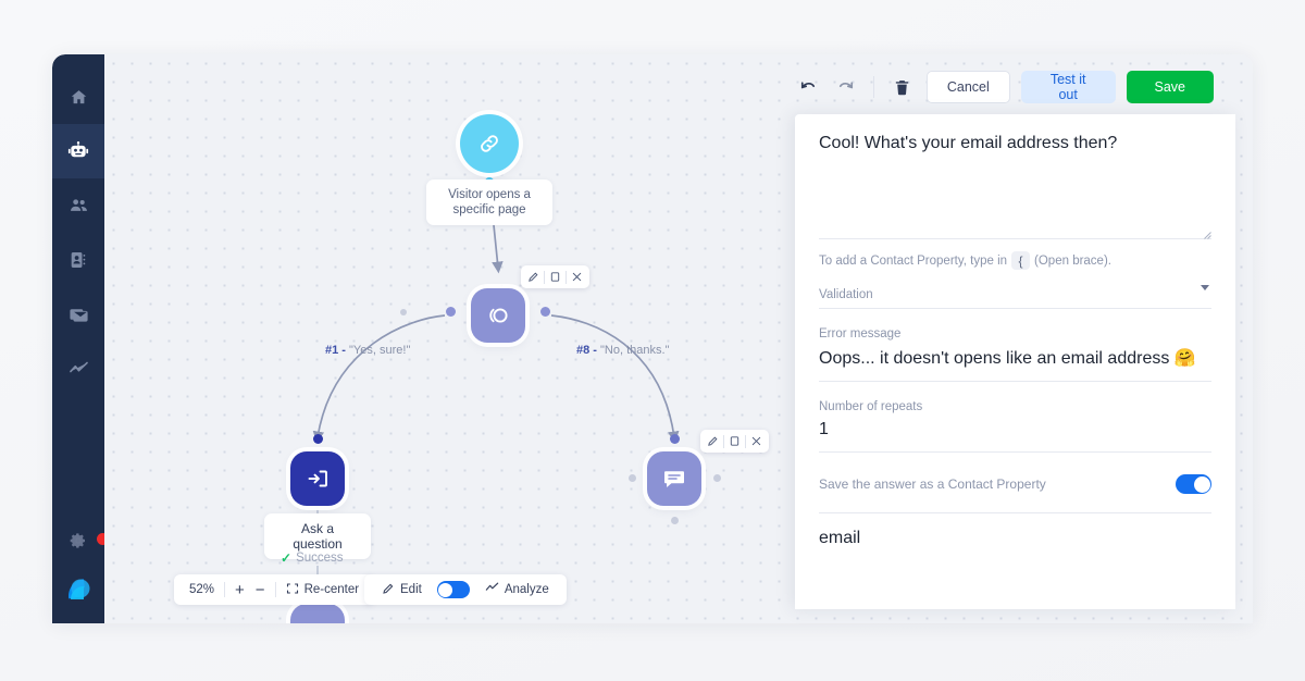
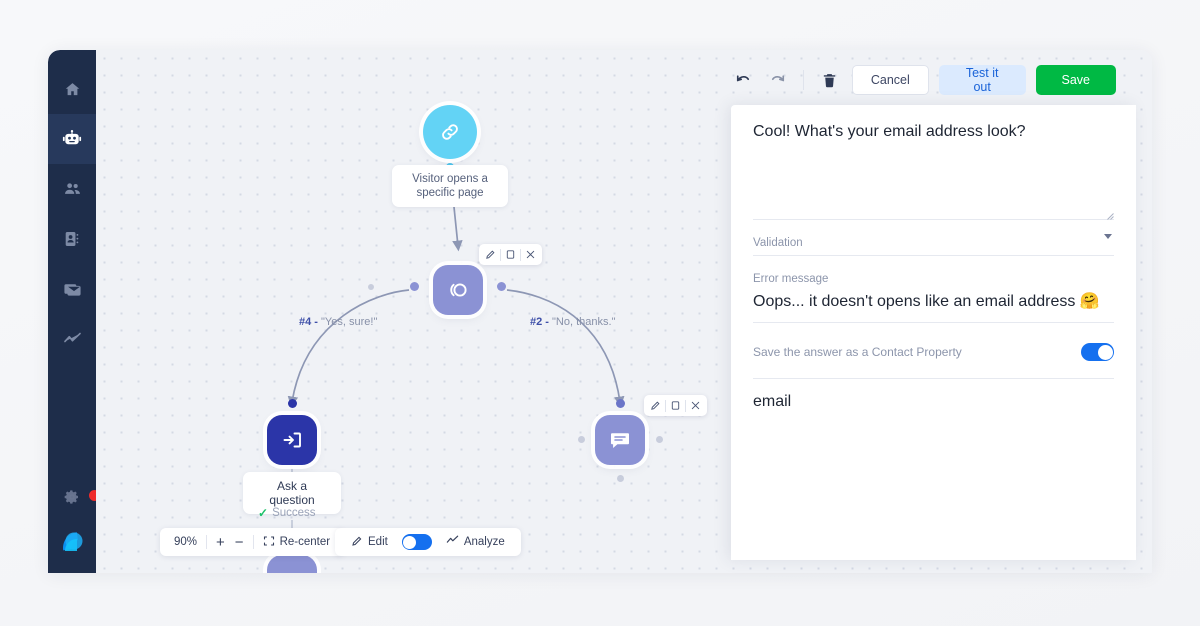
  Visitor opens a
  specific page
- #1 - "Yes, sure!"
+ #4 - "Yes, sure!"
- #8 - "No, thanks."
+ #2 - "No, thanks."
  Ask a question
  ✓
  Success
- 52%
+ 90%
  +
  −
  Re-center
  Edit
  Analyze
  Cancel
  Test it out
  Save
- Cool! What's your email address then?
+ Cool! What's your email address look?
- To add a Contact Property, type in
- {
- (Open brace).
  Validation
  Error message
  Oops... it doesn't opens like an email address 🤗
- Number of repeats
- 1
  Save the answer as a Contact Property
  email
